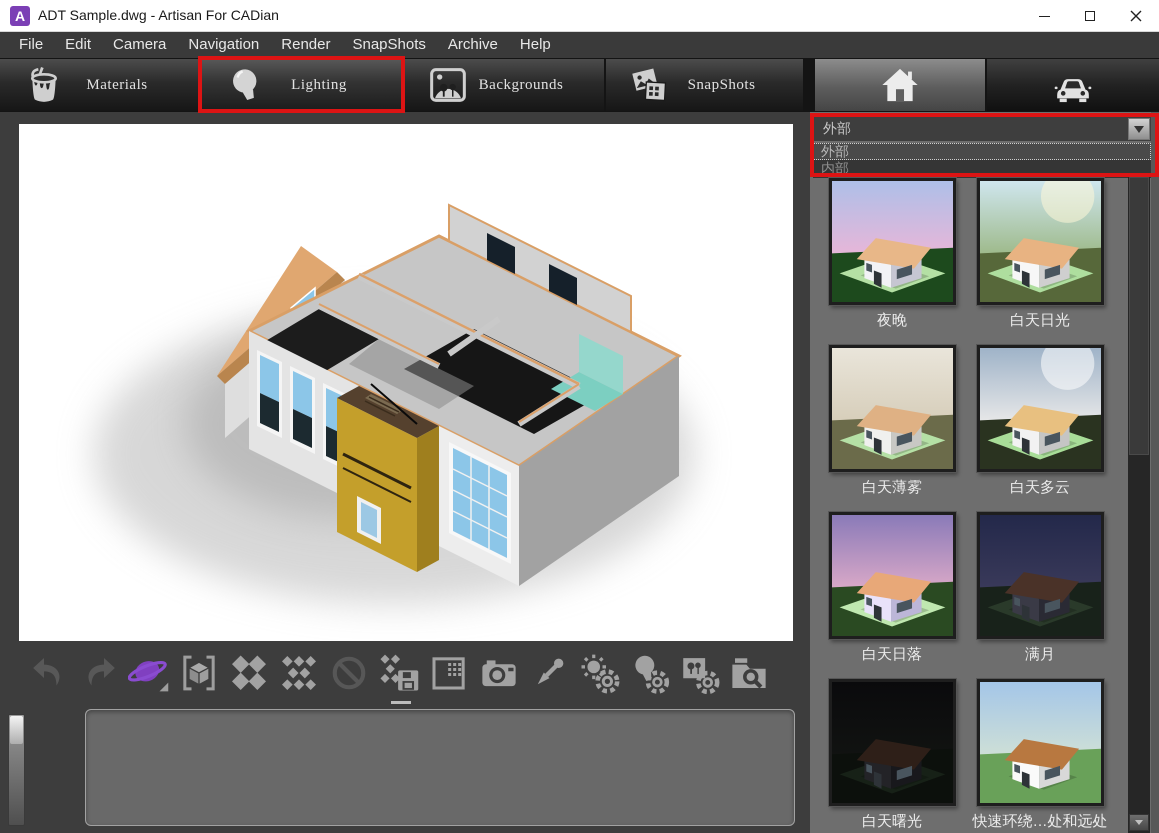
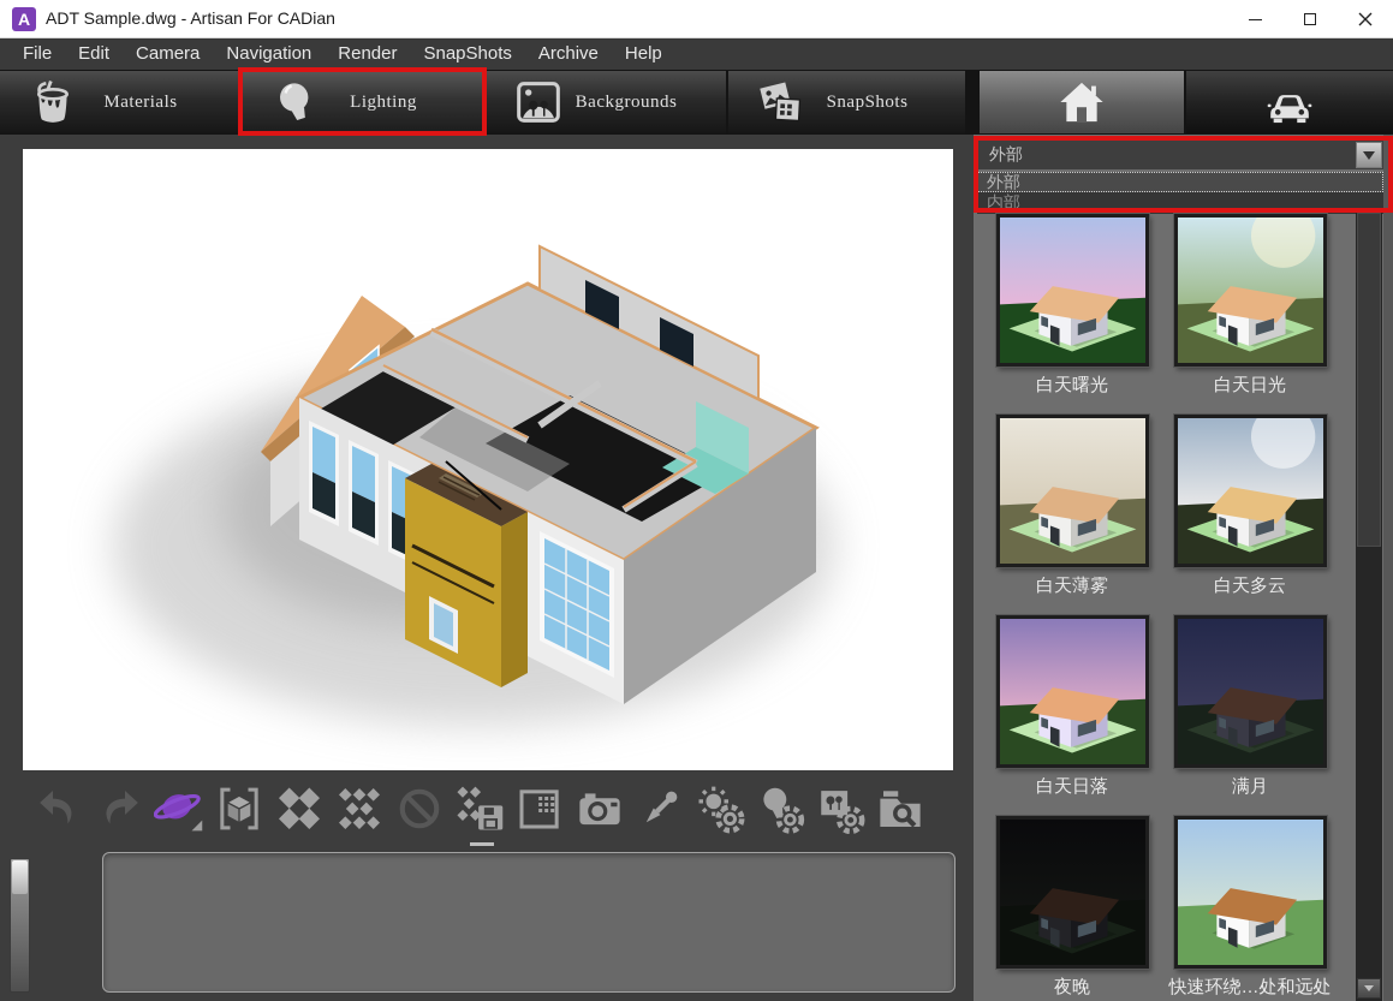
  A
  ADT Sample.dwg - Artisan For CADian
  File
  Edit
  Camera
  Navigation
  Render
  SnapShots
  Archive
  Help
  Materials
  Lighting
  Backgrounds
  SnapShots
  外部
  外部
  内部
- 夜晚
+ 白天曙光
  白天日光
  白天薄雾
  白天多云
  白天日落
  满月
- 白天曙光
+ 夜晚
  快速环绕…处和远处
